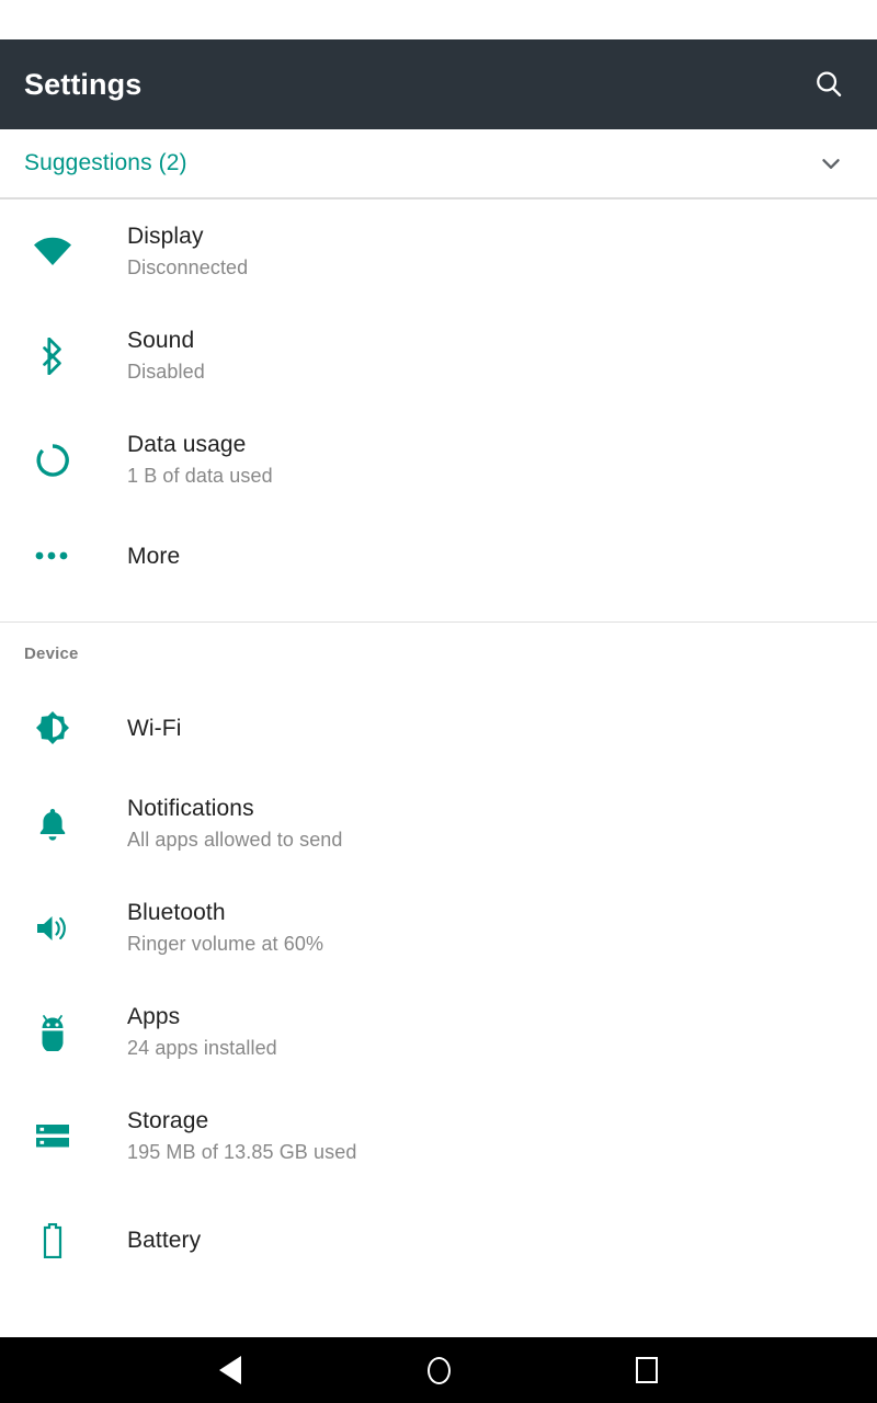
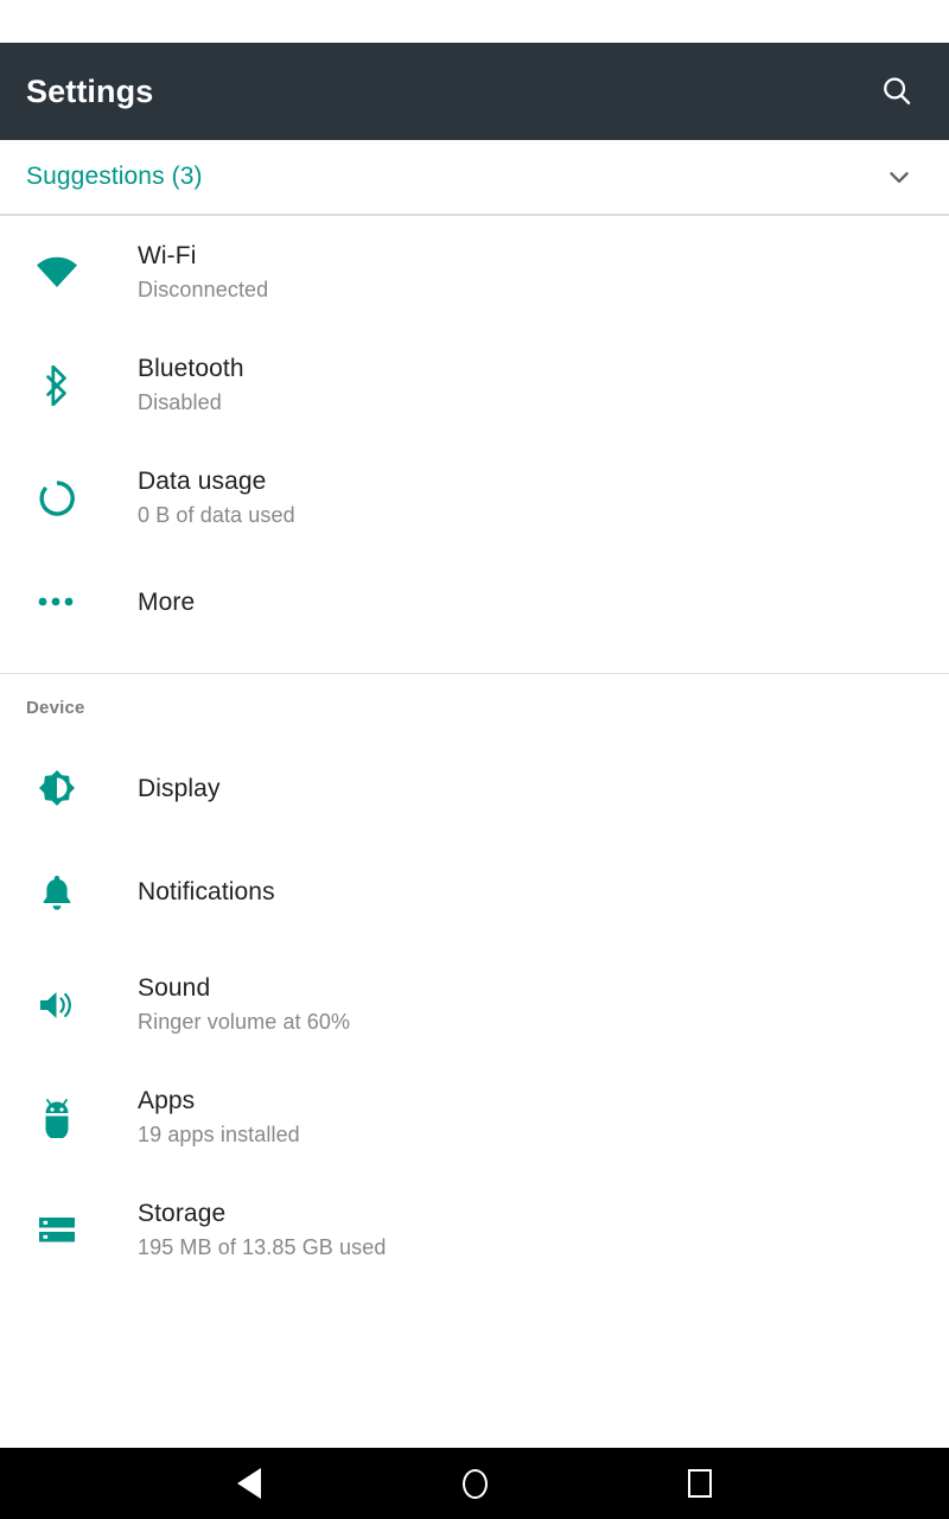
  Settings
- Suggestions (2)
+ Suggestions (3)
- Display
+ Wi-Fi
  Disconnected
- Sound
+ Bluetooth
  Disabled
  Data usage
- 1 B of data used
+ 0 B of data used
  More
  Device
- Wi-Fi
+ Display
  Notifications
- All apps allowed to send
- Bluetooth
+ Sound
  Ringer volume at 60%
  Apps
- 24 apps installed
+ 19 apps installed
  Storage
  195 MB of 13.85 GB used
- Battery
